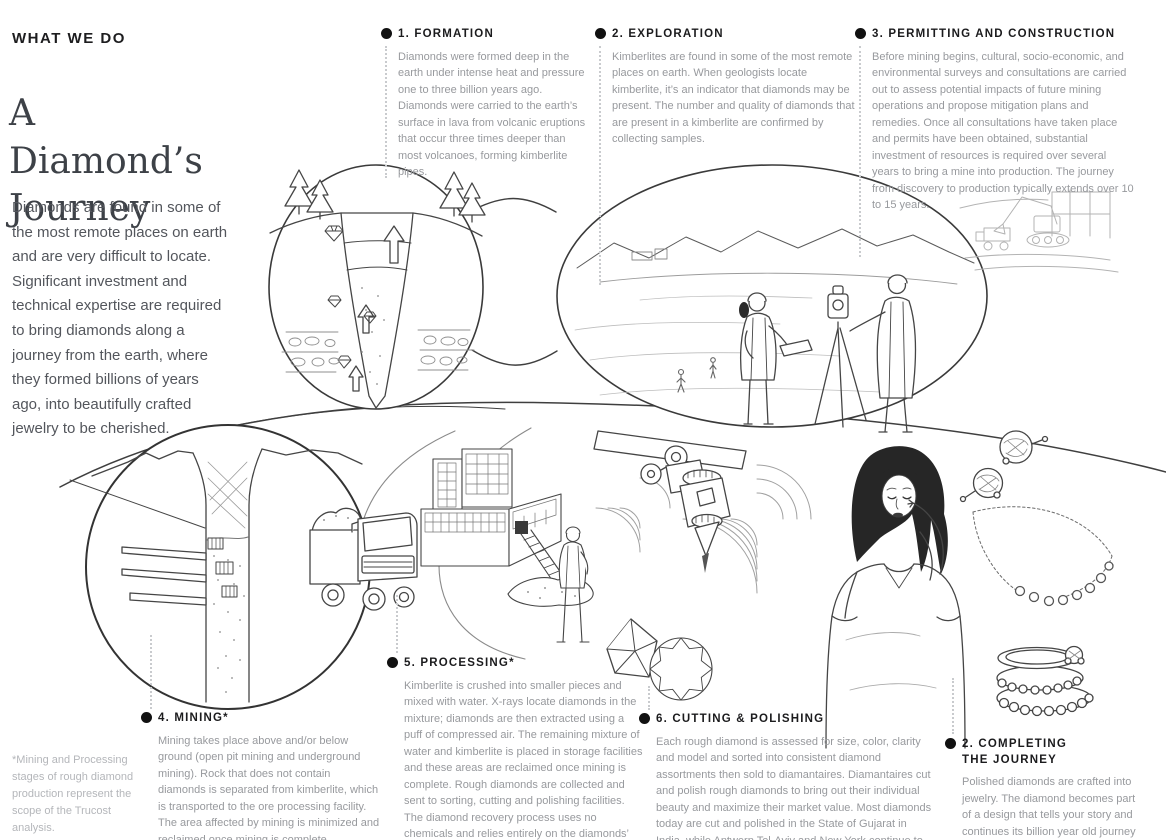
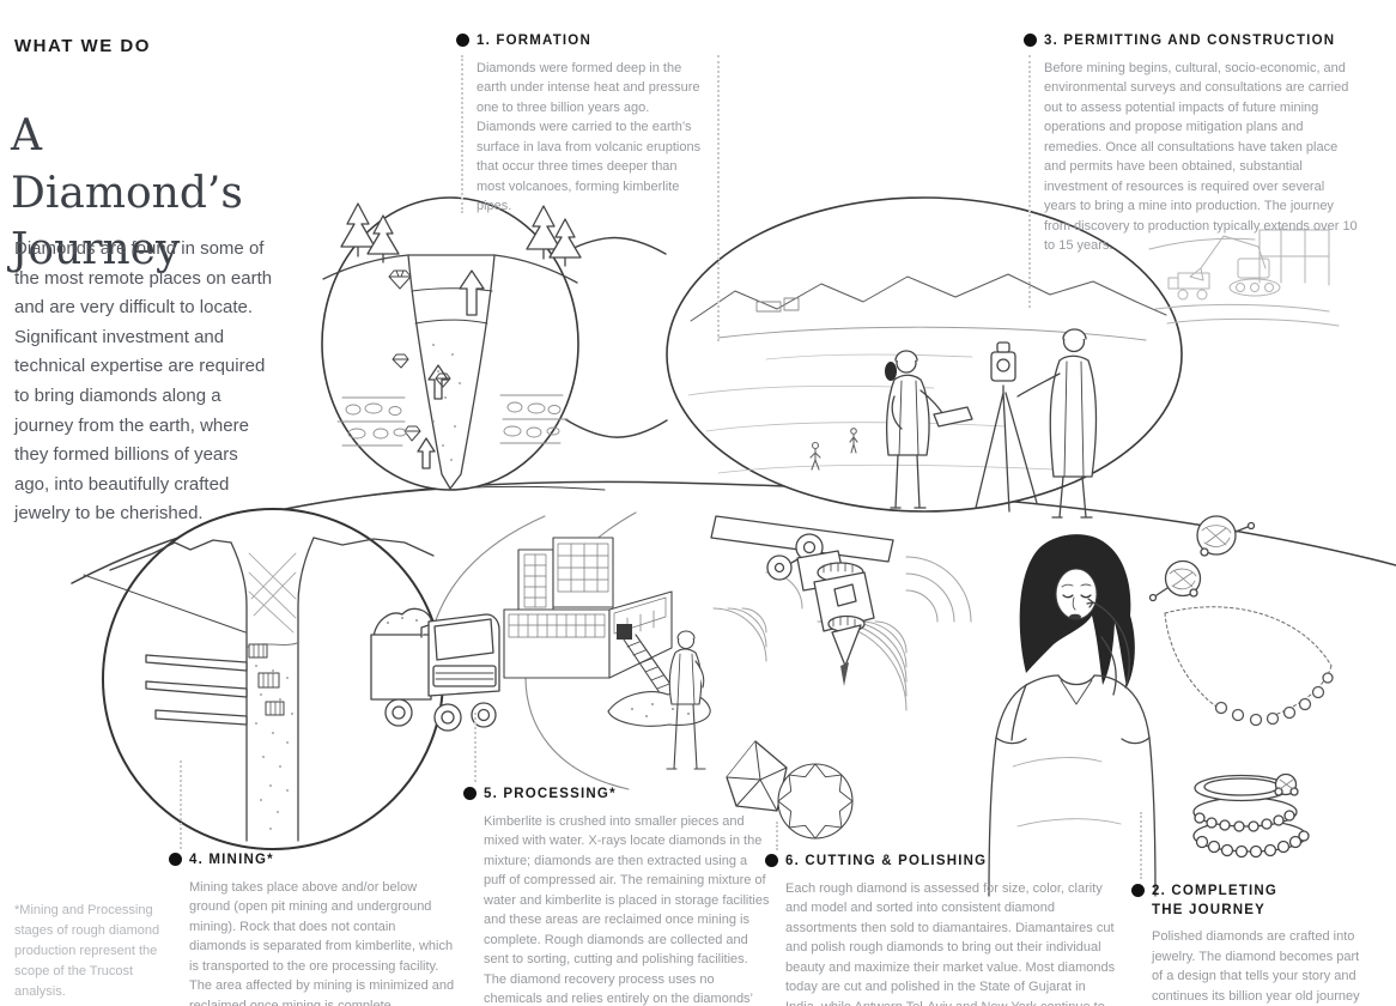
  WHAT WE DO
  A Diamond’s Journey
  Diamonds are found in some of the most remote places on earth and are very difficult to locate. Significant investment and technical expertise are required to bring diamonds along a journey from the earth, where they formed billions of years ago, into beautifully crafted jewelry to be cherished.
  *Mining and Processing stages of rough diamond production represent the scope of the Trucost analysis.
  1. FORMATION
  Diamonds were formed deep in the earth under intense heat and pressure one to three billion years ago. Diamonds were carried to the earth’s surface in lava from volcanic eruptions that occur three times deeper than most volcanoes, forming kimberlite pipes.
- 2. EXPLORATION
- Kimberlites are found in some of the most remote places on earth. When geologists locate kimberlite, it’s an indicator that diamonds may be present. The number and quality of diamonds that are present in a kimberlite are confirmed by collecting samples.
  3. PERMITTING AND CONSTRUCTION
  Before mining begins, cultural, socio-economic, and environmental surveys and consultations are carried out to assess potential impacts of future mining operations and propose mitigation plans and remedies. Once all consultations have taken place and permits have been obtained, substantial investment of resources is required over several years to bring a mine into production. The journey from discovery to production typically extends over 10 to 15 years.
  4. MINING*
  Mining takes place above and/or below ground (open pit mining and underground mining). Rock that does not contain diamonds is separated from kimberlite, which is transported to the ore processing facility. The area affected by mining is minimized and
  5. PROCESSING*
  Kimberlite is crushed into smaller pieces and mixed with water. X-rays locate diamonds in the mixture; diamonds are then extracted using a puff of compressed air. The remaining mixture of water and kimberlite is placed in storage facilities and these areas are reclaimed once mining is complete. Rough diamonds are collected and sent to sorting, cutting and polishing facilities. The diamond recovery process uses no chemicals and relies entirely on the diamonds’
  6. CUTTING & POLISHING
  Each rough diamond is assessed for size, color, clarity and model and sorted into consistent diamond assortments then sold to diamantaires. Diamantaires cut and polish rough diamonds to bring out their individual beauty and maximize their market value. Most diamonds today are cut and polished in the State of Gujarat in
  2. COMPLETING THE JOURNEY
  Polished diamonds are crafted into jewelry. The diamond becomes part of a design that tells your story and continues its billion year old journey
